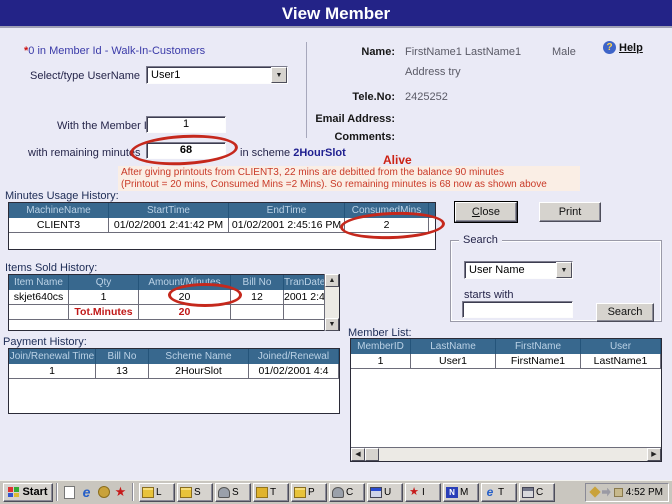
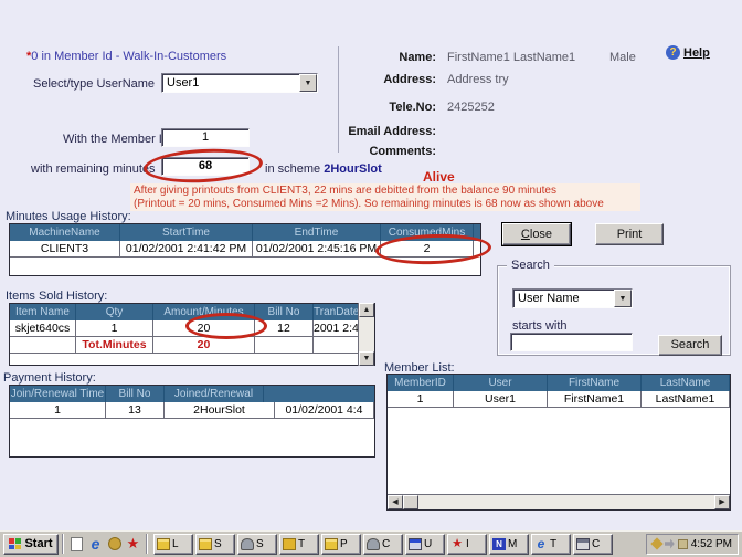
- View Member
  *0 in Member Id - Walk-In-Customers
  Select/type UserName
  User1
  With the Member
  1
  with remaining minutes
  68
  in scheme 2HourSlot
  ?
  Help
  Name:
  FirstName1 LastName1
  Male
+ Address:
  Address try
  Tele.No:
  2425252
  Email Address:
  Comments:
  Alive
  After giving printouts from CLIENT3, 22 mins are debitted from the balance 90 minutes
  (Printout = 20 mins, Consumed Mins =2 Mins). So remaining minutes is 68 now as shown above
  Minutes Usage History:
  MachineName
  StartTime
  EndTime
  ConsumedMins
  CLIENT3
  01/02/2001 2:41:42 PM
  01/02/2001 2:45:16 PM
  2
  Close
  Print
  Search
  User Name
  starts with
  Search
  Items Sold History:
  Item Name
  Qty
  Amount/Minutes
  Bill No
  TranDate
  skjet640cs
  1
  20
  12
  2001 2:4
  Tot.Minutes
  20
  Payment History:
  Join/Renewal Time
  Bill No
- Scheme Name
  Joined/Renewal
  1
  13
  2HourSlot
  01/02/2001 4:4
  Member List:
  MemberID
- LastName
+ User
  FirstName
- User
+ LastName
  1
  User1
  FirstName1
  LastName1
  Start
  e
  ★
  L
  S
  S
  T
  P
  C
  U
  ★
  I
  N
  M
  e
  T
  C
  4:52 PM
